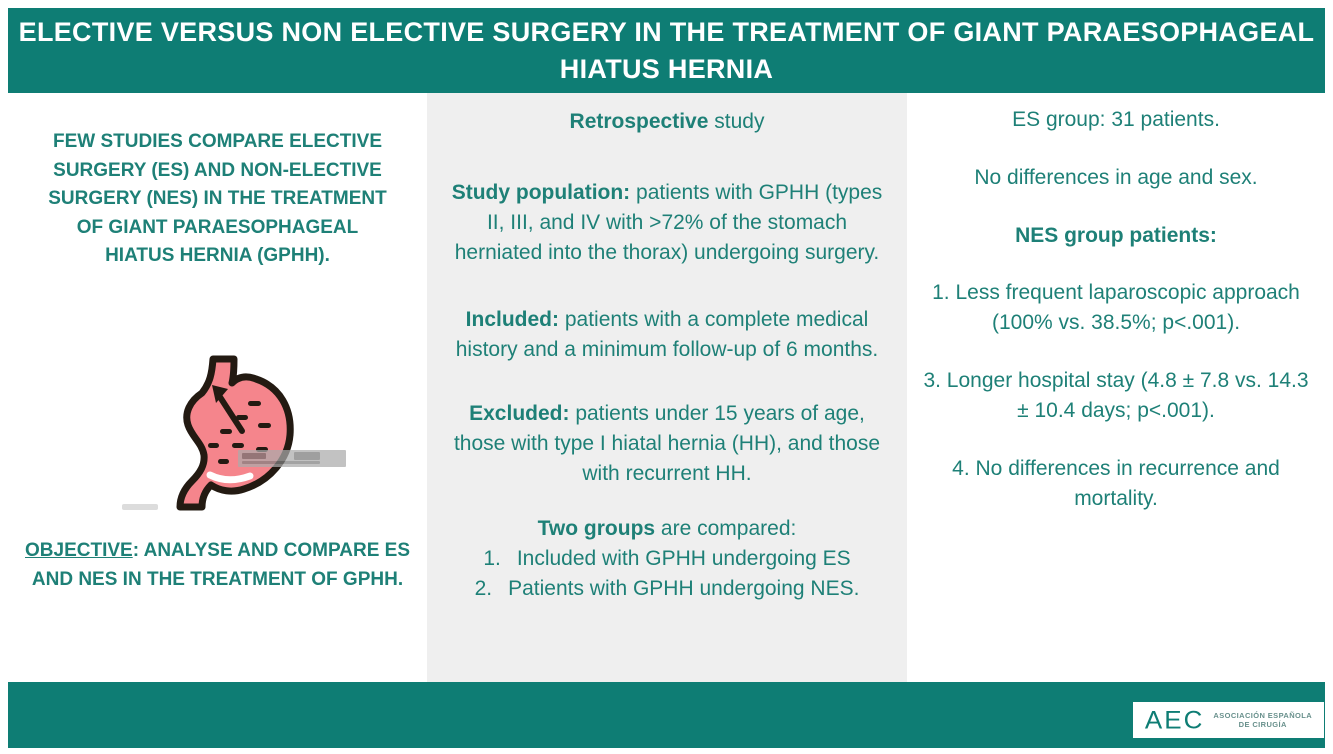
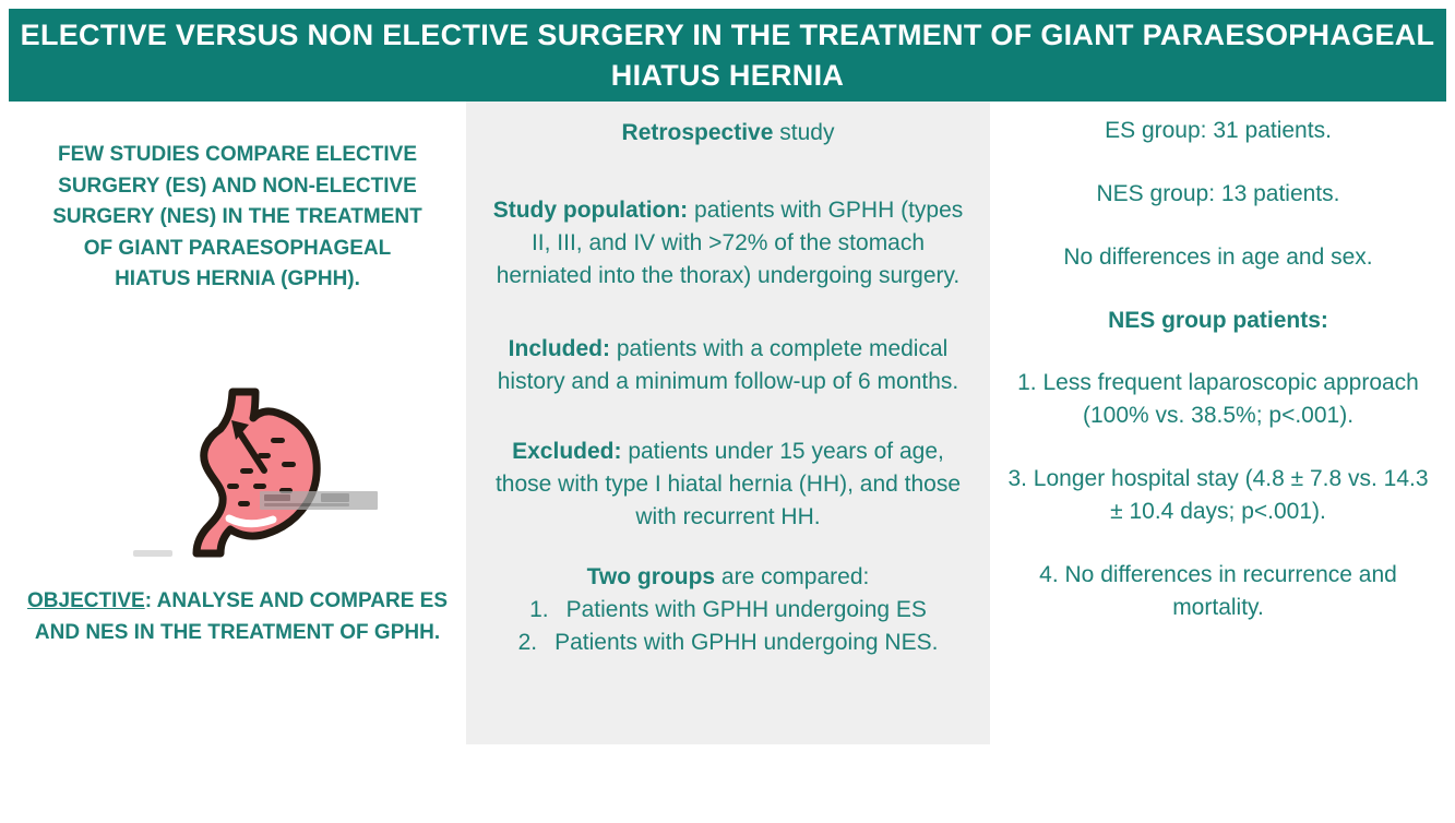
  ELECTIVE VERSUS NON ELECTIVE SURGERY IN THE TREATMENT OF GIANT PARAESOPHAGEAL
  HIATUS HERNIA
  FEW STUDIES COMPARE ELECTIVE SURGERY (ES) AND NON-ELECTIVE SURGERY (NES) IN THE TREATMENT OF GIANT PARAESOPHAGEAL HIATUS HERNIA (GPHH).
  OBJECTIVE: ANALYSE AND COMPARE ES AND NES IN THE TREATMENT OF GPHH.
  Retrospective study
  Study population: patients with GPHH (types II, III, and IV with >72% of the stomach herniated into the thorax) undergoing surgery.
  Included: patients with a complete medical history and a minimum follow-up of 6 months.
  Excluded: patients under 15 years of age, those with type I hiatal hernia (HH), and those with recurrent HH.
  Two groups are compared:
- 1. Included with GPHH undergoing ES
+ 1. Patients with GPHH undergoing ES
  2. Patients with GPHH undergoing NES.
  ES group: 31 patients.
+ NES group: 13 patients.
  No differences in age and sex.
  NES group patients:
  1. Less frequent laparoscopic approach (100% vs. 38.5%; p<.001).
  3. Longer hospital stay (4.8 ± 7.8 vs. 14.3 ± 10.4 days; p<.001).
  4. No differences in recurrence and mortality.
- AEC
- ASOCIACIÓN ESPAÑOLA
- DE CIRUGÍA
